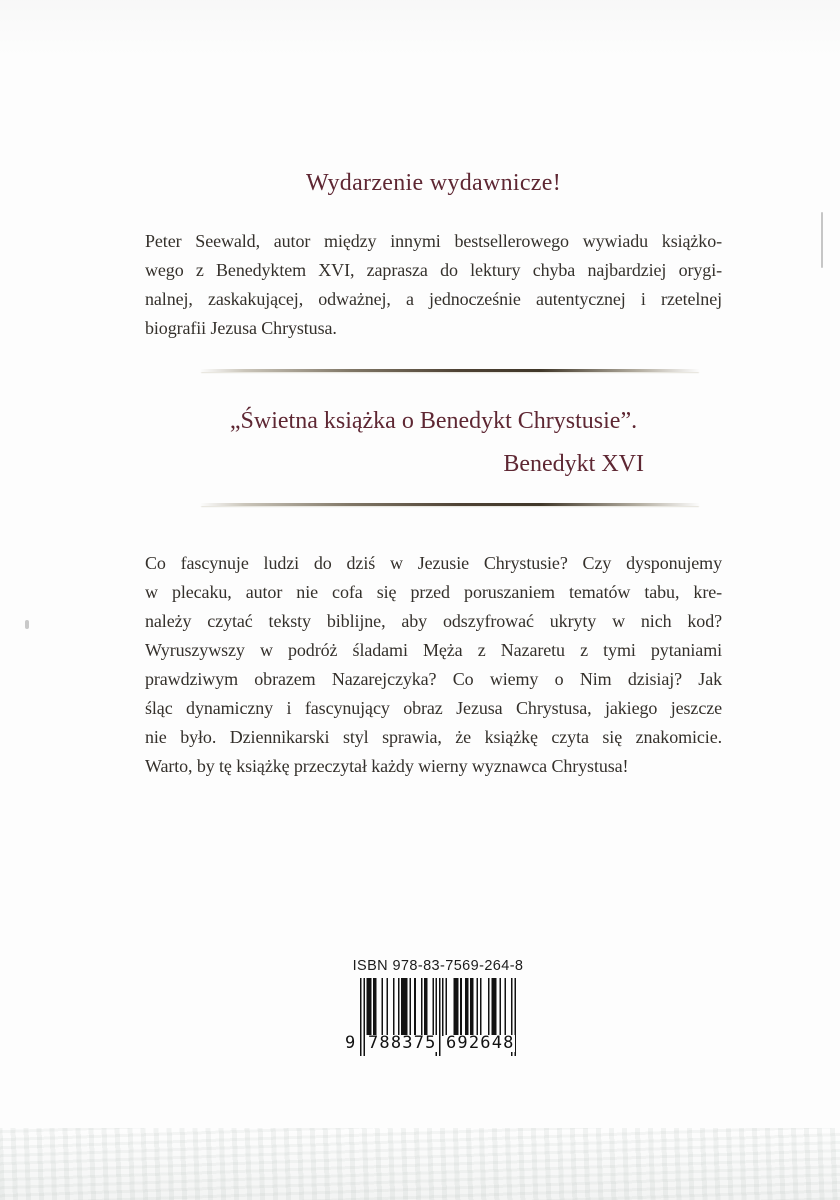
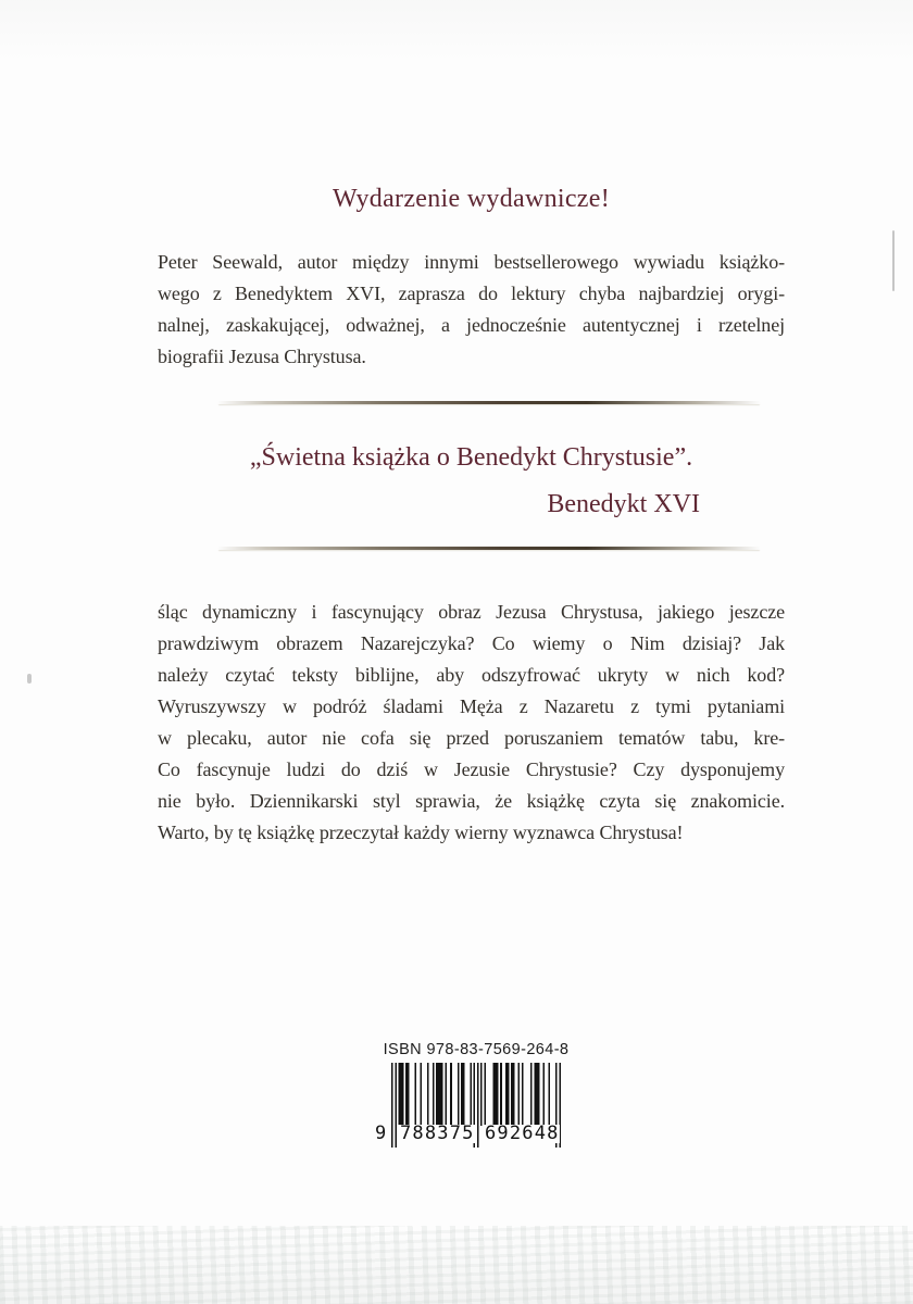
  Wydarzenie wydawnicze!
  Peter Seewald, autor między innymi bestsellerowego wywiadu książko-
  wego z Benedyktem XVI, zaprasza do lektury chyba najbardziej orygi-
  nalnej, zaskakującej, odważnej, a jednocześnie autentycznej i rzetelnej
  biografii Jezusa Chrystusa.
  „Świetna książka o Benedykt Chrystusie”.
  Benedykt XVI
- Co fascynuje ludzi do dziś w Jezusie Chrystusie? Czy dysponujemy
+ śląc dynamiczny i fascynujący obraz Jezusa Chrystusa, jakiego jeszcze
- w plecaku, autor nie cofa się przed poruszaniem tematów tabu, kre-
+ prawdziwym obrazem Nazarejczyka? Co wiemy o Nim dzisiaj? Jak
  należy czytać teksty biblijne, aby odszyfrować ukryty w nich kod?
  Wyruszywszy w podróż śladami Męża z Nazaretu z tymi pytaniami
- prawdziwym obrazem Nazarejczyka? Co wiemy o Nim dzisiaj? Jak
+ w plecaku, autor nie cofa się przed poruszaniem tematów tabu, kre-
- śląc dynamiczny i fascynujący obraz Jezusa Chrystusa, jakiego jeszcze
+ Co fascynuje ludzi do dziś w Jezusie Chrystusie? Czy dysponujemy
  nie było. Dziennikarski styl sprawia, że książkę czyta się znakomicie.
  Warto, by tę książkę przeczytał każdy wierny wyznawca Chrystusa!
  ISBN 978-83-7569-264-8
  9
  788375
  692648
